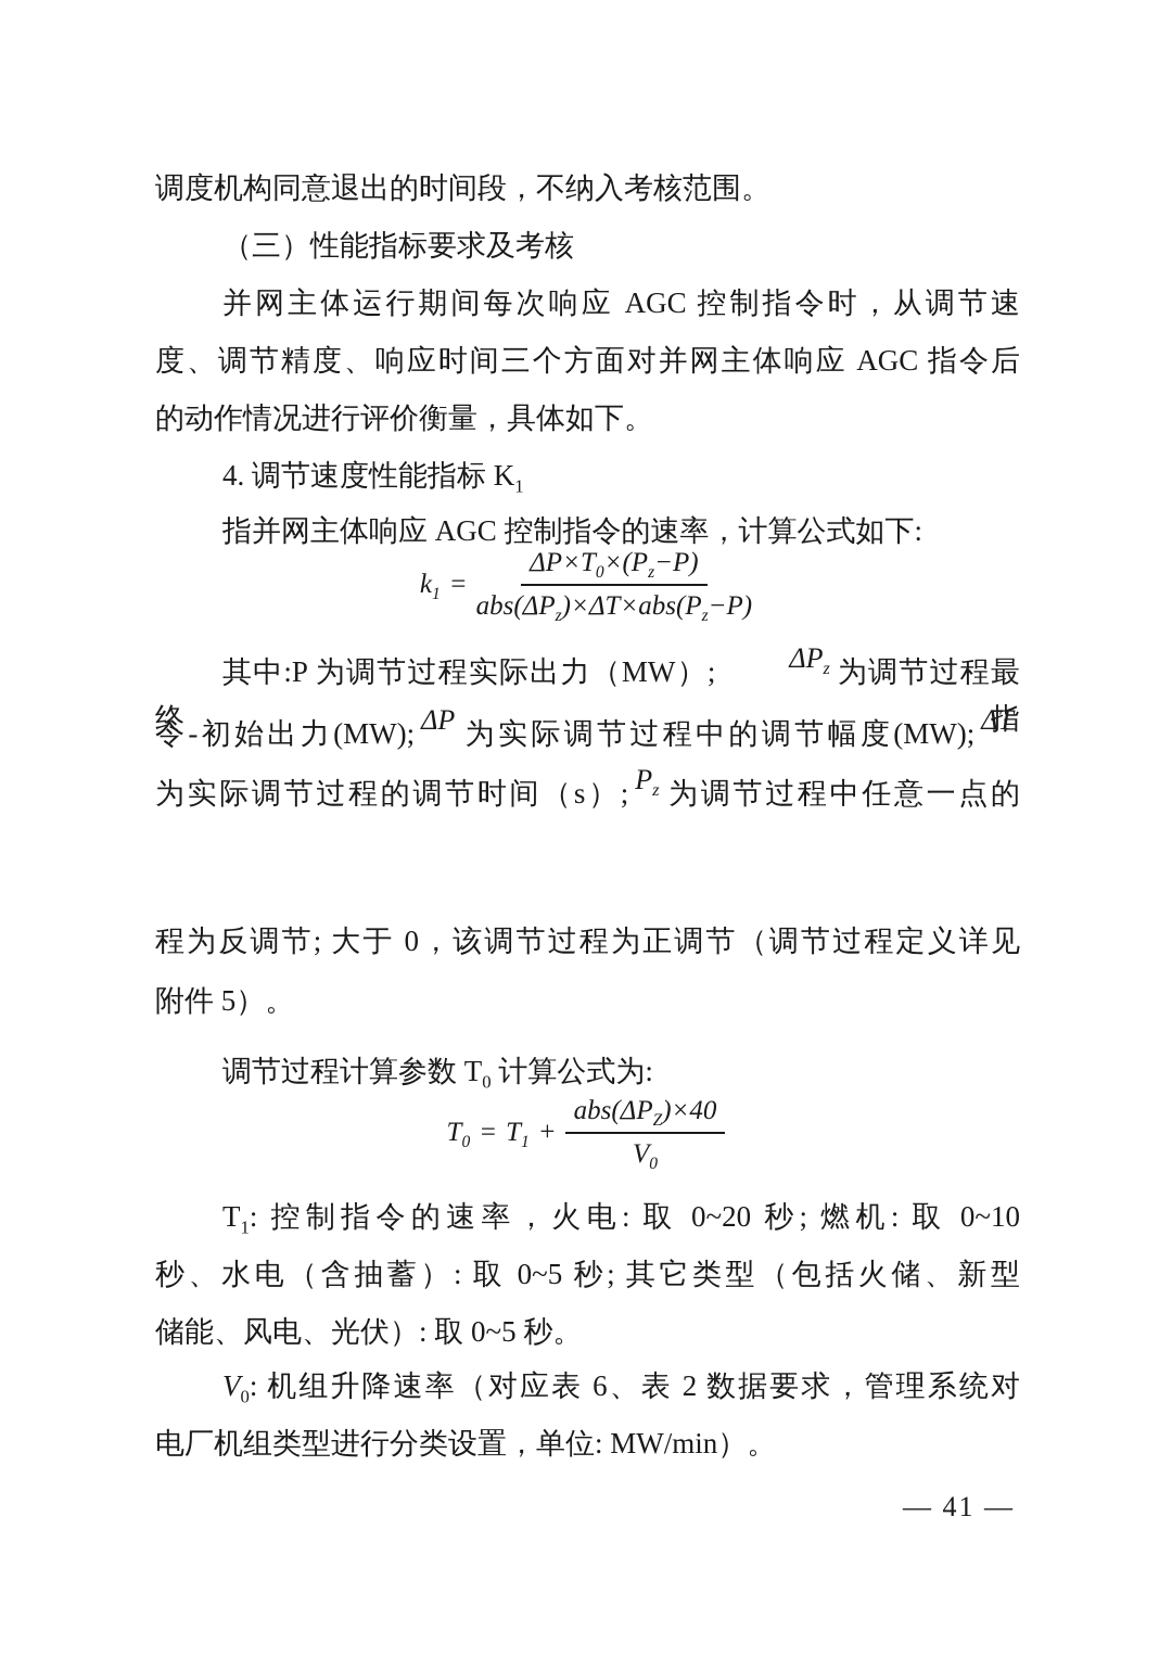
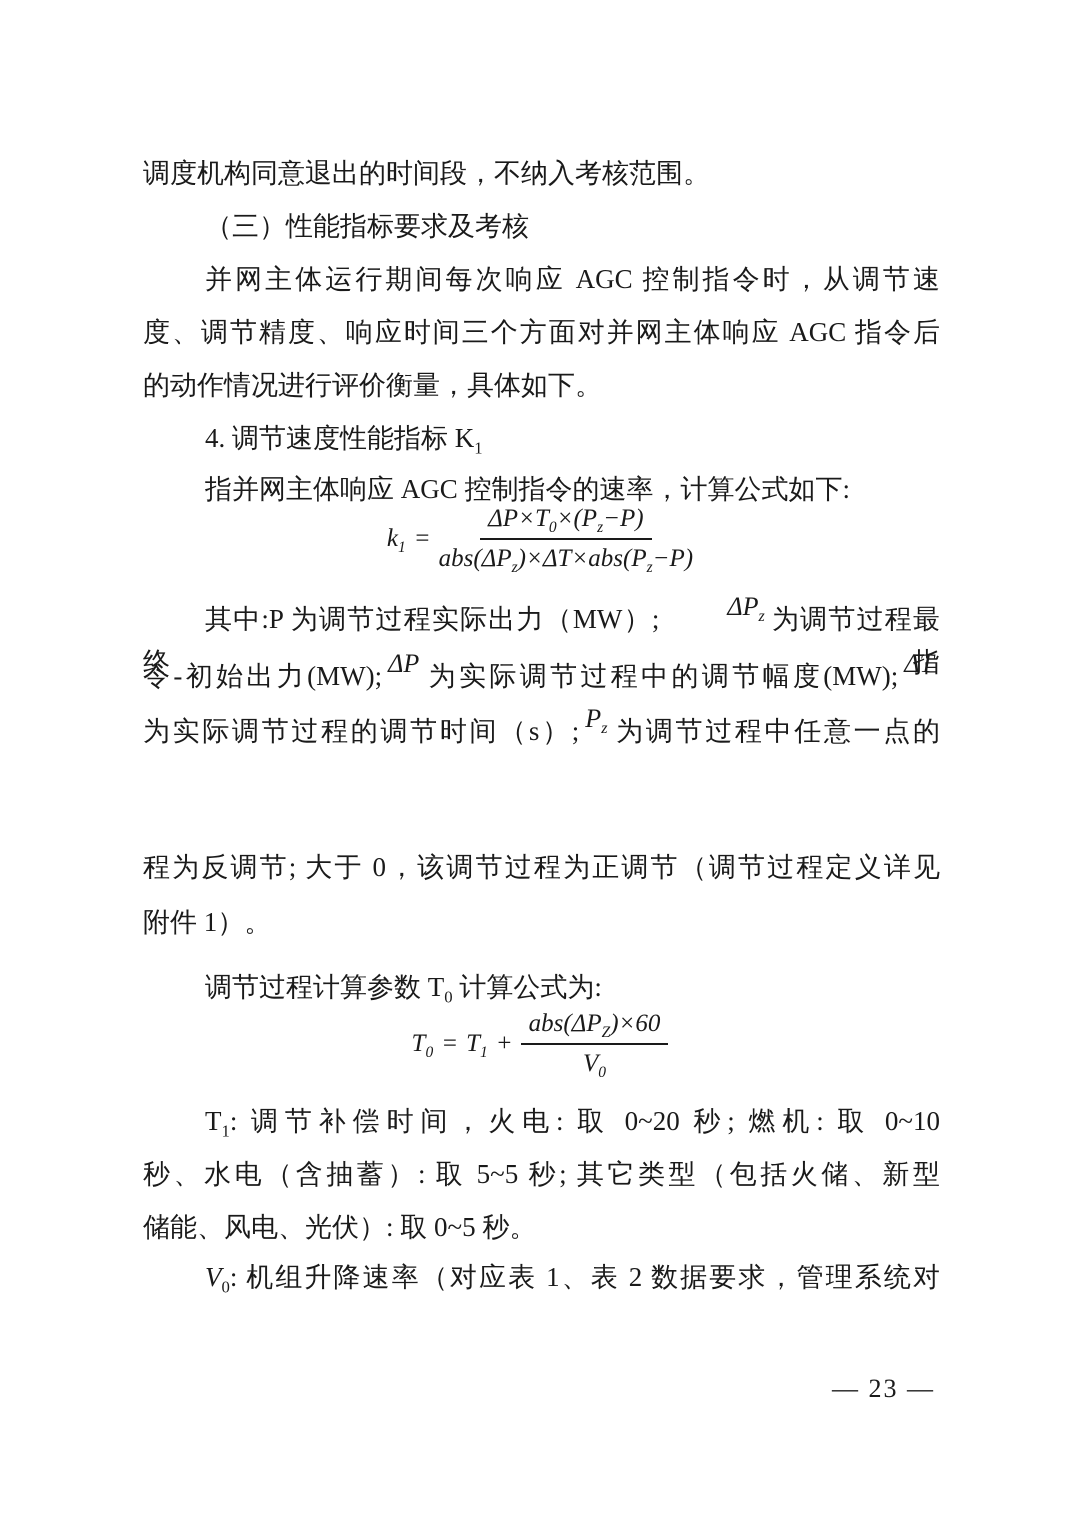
  调度机构同意退出的时间段，不纳入考核范围。
  （三）性能指标要求及考核
  并网主体运行期间每次响应 AGC 控制指令时，从调节速
  度、调节精度、响应时间三个方面对并网主体响应 AGC 指令后
  的动作情况进行评价衡量，具体如下。
  4. 调节速度性能指标 K1
  指并网主体响应 AGC 控制指令的速率，计算公式如下:
  k1
  =
  ΔP×T0×(Pz−P)
  abs(ΔPz)×ΔT×abs(Pz−P)
  其中:P 为调节过程实际出力（MW）; ΔPz 为调节过程最终指
  令-初始出力(MW); ΔP 为实际调节过程中的调节幅度(MW); ΔT
  为实际调节过程的调节时间（s）; Pz 为调节过程中任意一点的
  程为反调节; 大于 0，该调节过程为正调节（调节过程定义详见
- 附件 5）。
+ 附件 1）。
  调节过程计算参数 T0 计算公式为:
  T0
  =
  T1
  +
- abs(ΔPZ)×40
+ abs(ΔPZ)×60
  V0
- T1: 控制指令的速率，火电: 取 0~20 秒; 燃机: 取 0~10
+ T1: 调节补偿时间，火电: 取 0~20 秒; 燃机: 取 0~10
- 秒、水电（含抽蓄）: 取 0~5 秒; 其它类型（包括火储、新型
+ 秒、水电（含抽蓄）: 取 5~5 秒; 其它类型（包括火储、新型
  储能、风电、光伏）: 取 0~5 秒。
- V0: 机组升降速率（对应表 6、表 2 数据要求，管理系统对
+ V0: 机组升降速率（对应表 1、表 2 数据要求，管理系统对
- 电厂机组类型进行分类设置，单位: MW/min）。
- — 41 —
+ — 23 —
